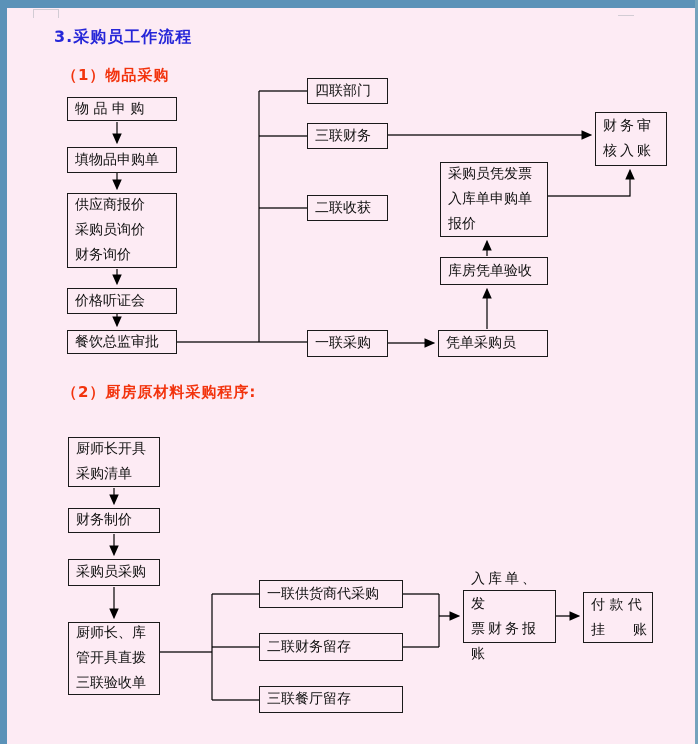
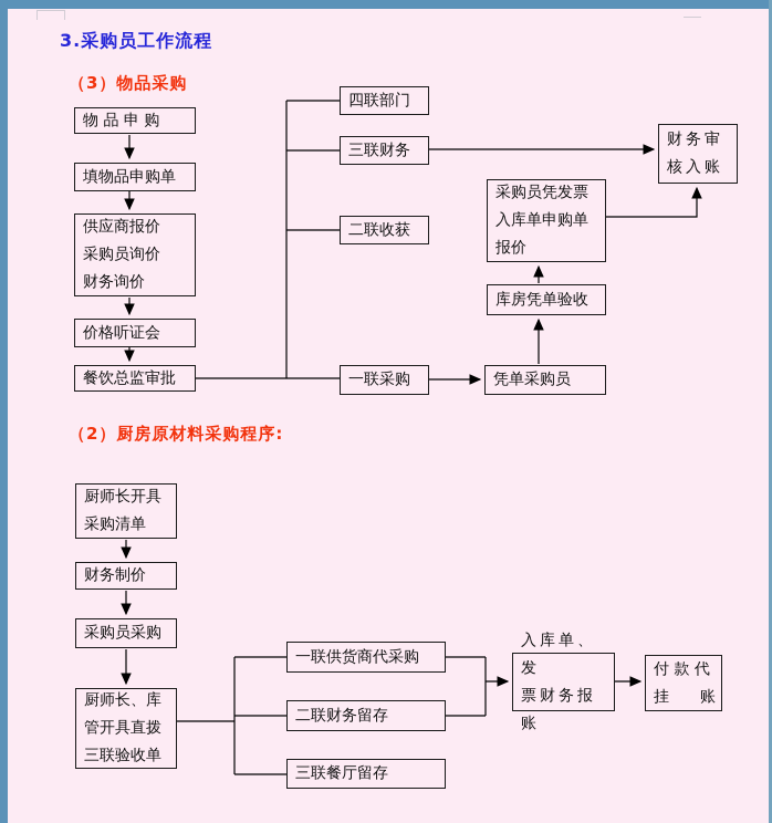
  3.采购员工作流程
- （1）物品采购
+ （3）物品采购
  （2）厨房原材料采购程序:
  物 品 申 购
  填物品申购单
  供应商报价
  采购员询价
  财务询价
  价格听证会
  餐饮总监审批
  四联部门
  三联财务
  二联收获
  一联采购
  财务审
  核入账
  采购员凭发票
  入库单申购单
  报价
  库房凭单验收
  凭单采购员
  厨师长开具
  采购清单
  财务制价
  采购员采购
  厨师长、库
  管开具直拨
  三联验收单
  一联供货商代采购
  二联财务留存
  三联餐厅留存
  入库单、发
  票财务报账
  付 款 代
  挂 账
